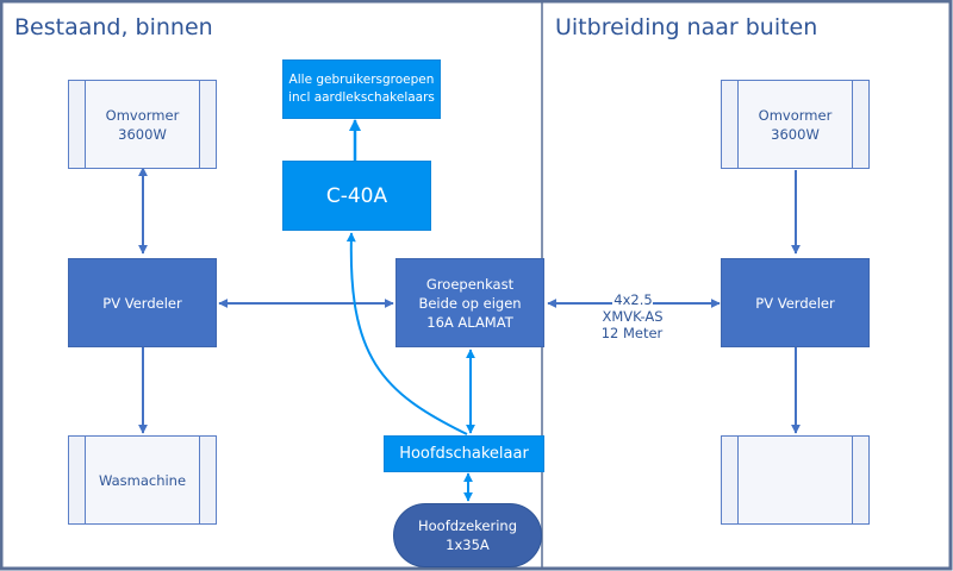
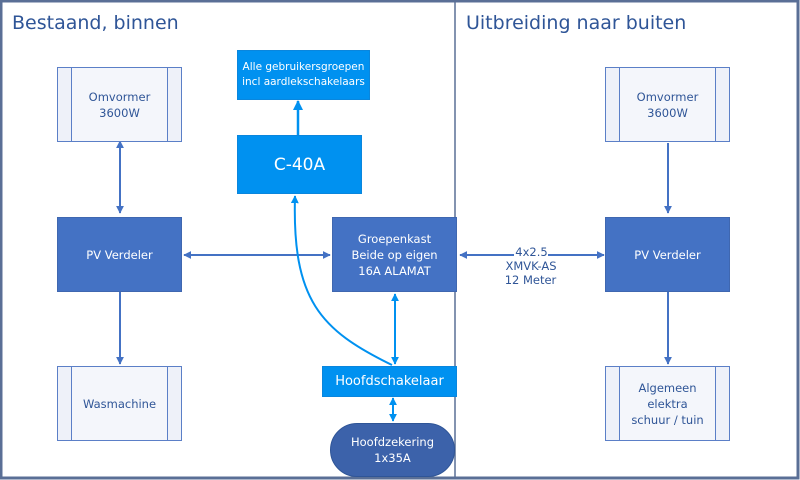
  Bestaand, binnen
  Uitbreiding naar buiten
  Omvormer
  3600W
  PV Verdeler
  Wasmachine
  Alle gebruikersgroepen
  incl aardlekschakelaars
  C-40A
  Groepenkast
  Beide op eigen
  16A ALAMAT
  Hoofdschakelaar
  Hoofdzekering
  1x35A
  4x2.5
  XMVK-AS
  12 Meter
  Omvormer
  3600W
  PV Verdeler
+ Algemeen
+ elektra
+ schuur / tuin
